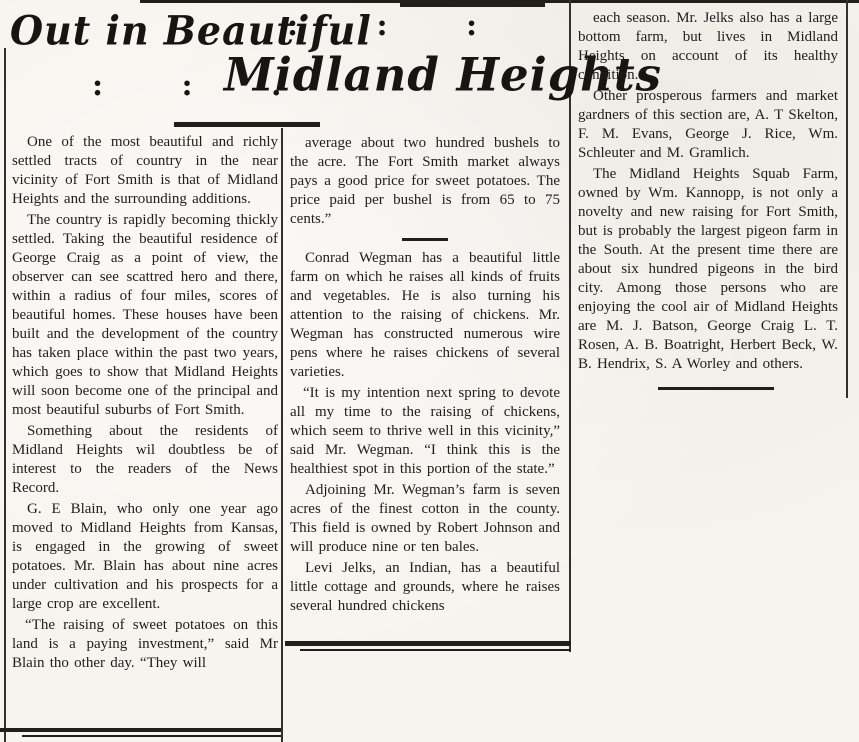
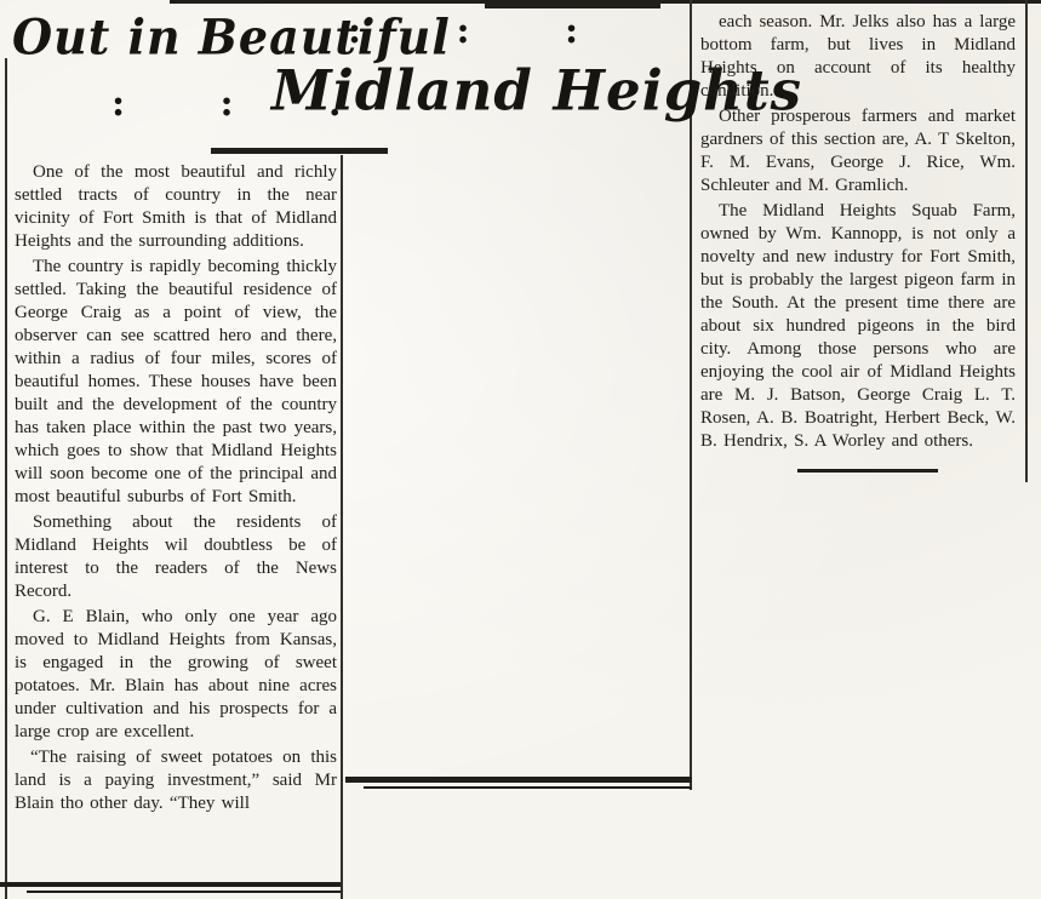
  Out in Beautiful
  : : :
  : : .
  Midland Heights
  One of the most beautiful and richly settled tracts of country in the near vicinity of Fort Smith is that of Midland Heights and the surrounding additions.
  The country is rapidly becoming thickly settled. Taking the beautiful residence of George Craig as a point of view, the observer can see scattred hero and there, within a radius of four miles, scores of beautiful homes. These houses have been built and the development of the country has taken place within the past two years, which goes to show that Midland Heights will soon become one of the principal and most beautiful suburbs of Fort Smith.
  Something about the residents of Midland Heights wil doubtless be of interest to the readers of the News Record.
  G. E Blain, who only one year ago moved to Midland Heights from Kansas, is engaged in the growing of sweet potatoes. Mr. Blain has about nine acres under cultivation and his prospects for a large crop are excellent.
  “The raising of sweet potatoes on this land is a paying investment,” said Mr Blain tho other day. “They will
- average about two hundred bushels to the acre. The Fort Smith market always pays a good price for sweet potatoes. The price paid per bushel is from 65 to 75 cents.”
- Conrad Wegman has a beautiful little farm on which he raises all kinds of fruits and vegetables. He is also turning his attention to the raising of chickens. Mr. Wegman has constructed numerous wire pens where he raises chickens of several varieties.
- “It is my intention next spring to devote all my time to the raising of chickens, which seem to thrive well in this vicinity,” said Mr. Wegman. “I think this is the healthiest spot in this portion of the state.”
- Adjoining Mr. Wegman’s farm is seven acres of the finest cotton in the county. This field is owned by Robert Johnson and will produce nine or ten bales.
- Levi Jelks, an Indian, has a beautiful little cottage and grounds, where he raises several hundred chickens
  each season. Mr. Jelks also has a large bottom farm, but lives in Midland Heights on account of its healthy condition.
  Other prosperous farmers and market gardners of this section are, A. T Skelton, F. M. Evans, George J. Rice, Wm. Schleuter and M. Gramlich.
- The Midland Heights Squab Farm, owned by Wm. Kannopp, is not only a novelty and new raising for Fort Smith, but is probably the largest pigeon farm in the South. At the present time there are about six hundred pigeons in the bird city. Among those persons who are enjoying the cool air of Midland Heights are M. J. Batson, George Craig L. T. Rosen, A. B. Boatright, Herbert Beck, W. B. Hendrix, S. A Worley and others.
+ The Midland Heights Squab Farm, owned by Wm. Kannopp, is not only a novelty and new industry for Fort Smith, but is probably the largest pigeon farm in the South. At the present time there are about six hundred pigeons in the bird city. Among those persons who are enjoying the cool air of Midland Heights are M. J. Batson, George Craig L. T. Rosen, A. B. Boatright, Herbert Beck, W. B. Hendrix, S. A Worley and others.
